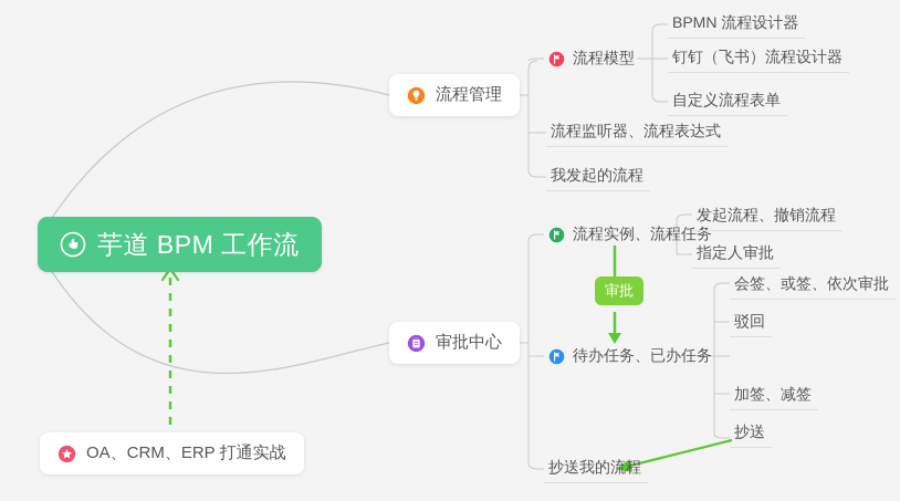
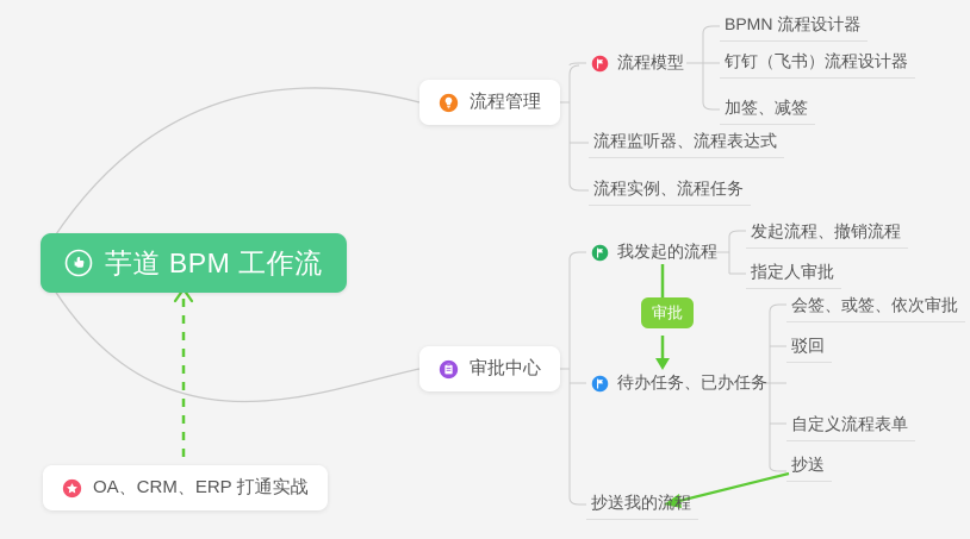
  芋道 BPM 工作流
  流程管理
  流程模型
  BPMN 流程设计器
  钉钉（飞书）流程设计器
- 自定义流程表单
+ 加签、减签
  流程监听器、流程表达式
- 我发起的流程
+ 流程实例、流程任务
  审批中心
- 流程实例、流程任务
+ 我发起的流程
  发起流程、撤销流程
  指定人审批
  审批
  待办任务、已办任务
  会签、或签、依次审批
  驳回
- 加签、减签
+ 自定义流程表单
  抄送
  抄送我的流程
  OA、CRM、ERP 打通实战
